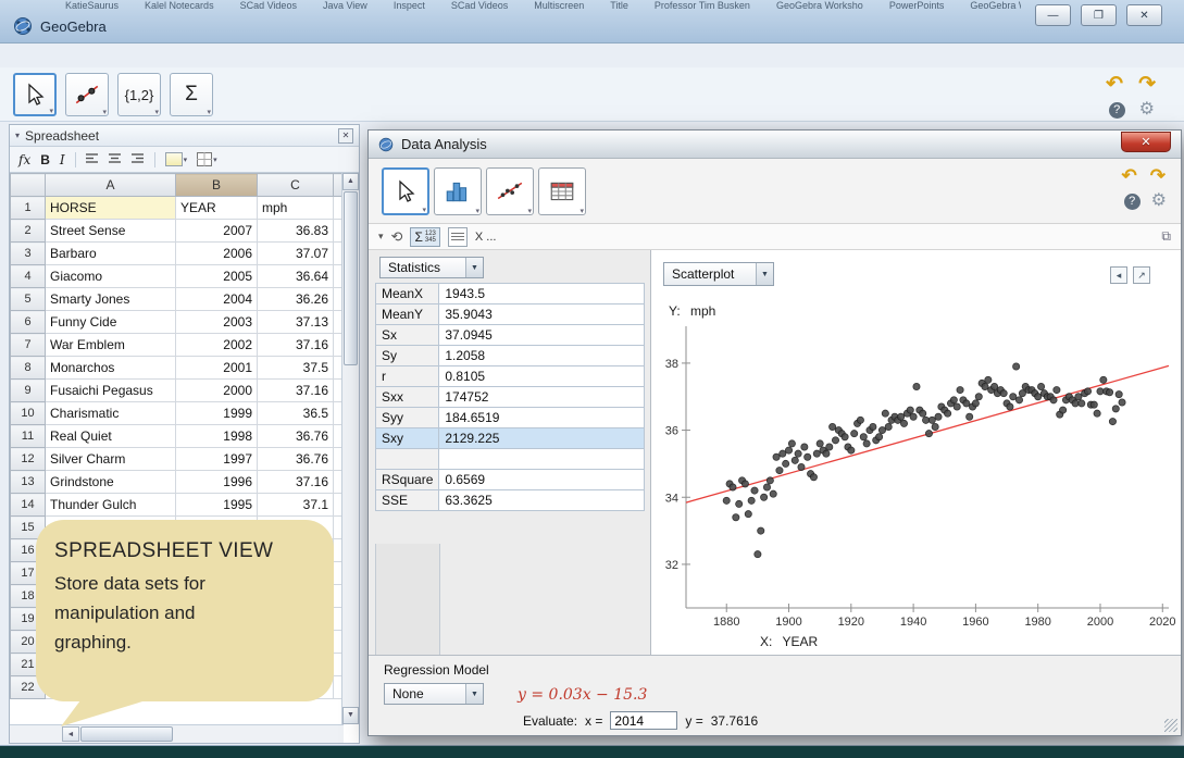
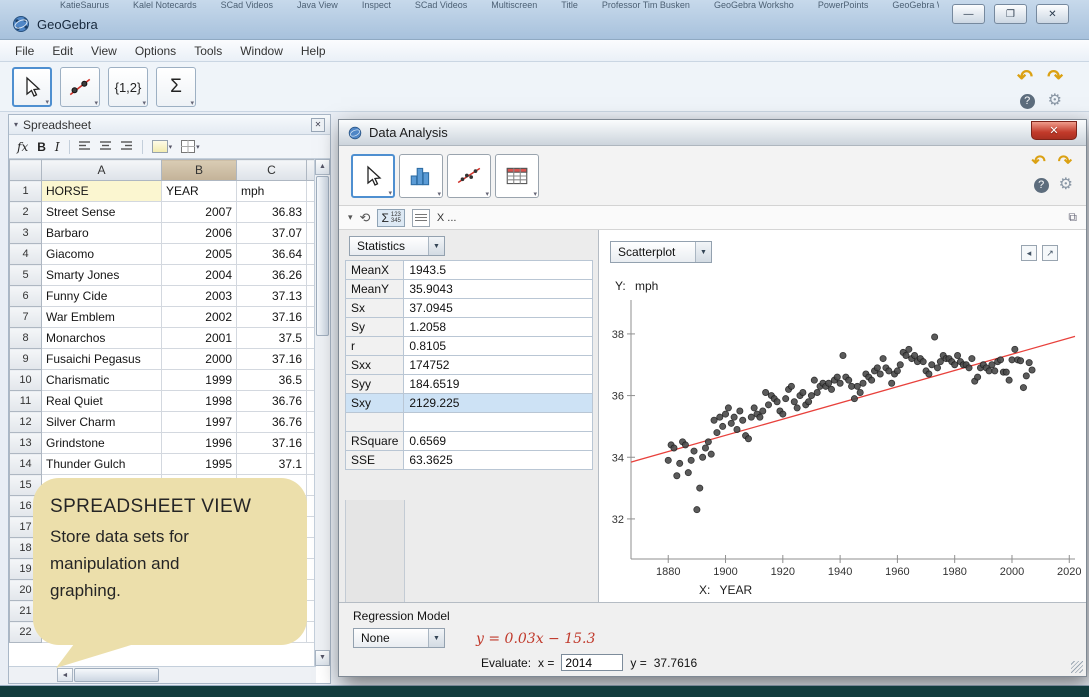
  KatieSaurus
  Kalel Notecards
  SCad Videos
  Java View
  Inspect
  SCad Videos
  Multiscreen
  Title
  Professor Tim Busken
  GeoGebra Worksho
  PowerPoints
  GeoGebra
  —
  ❐
  ✕
+ File
+ Edit
+ View
+ Options
+ Tools
+ Window
+ Help
  {1,2}
  Σ
  ↶
  ↷
  ?
  ⚙
  ▾
  Spreadsheet
  ✕
  fx
  B
  I
  	A	B	C
  1	HORSE	YEAR	mph
  2	Street Sense	2007	36.83
  3	Barbaro	2006	37.07
  4	Giacomo	2005	36.64
  5	Smarty Jones	2004	36.26
  6	Funny Cide	2003	37.13
  7	War Emblem	2002	37.16
  8	Monarchos	2001	37.5
  9	Fusaichi Pegasus	2000	37.16
  10	Charismatic	1999	36.5
  11	Real Quiet	1998	36.76
  12	Silver Charm	1997	36.76
  13	Grindstone	1996	37.16
  14	Thunder Gulch	1995	37.1
  15
  16
  17
  18
  19
  20
  Data Analysis
  ✕
  ↶
  ↷
  ?
  ⚙
  ▾
  ⟲
  Σ
  X ...
  ⧉
  Statistics
  MeanX	1943.5
  MeanY	35.9043
  Sx	37.0945
  Sy	1.2058
  r	0.8105
  Sxx	174752
  Syy	184.6519
  Sxy	2129.225
  RSquare	0.6569
  SSE	63.3625
  Scatterplot
  ◂
  ↗
  Y: mph
  32
  34
  36
  38
  1880
  1900
  1920
  1940
  1960
  1980
  2000
  2020
  X: YEAR
  Regression Model
  None
  y = 0.03x − 15.3
  Evaluate:
  x =
  2014
  y =
  37.7616
  SPREADSHEET VIEW
  Store data sets for
  manipulation and
  graphing.
